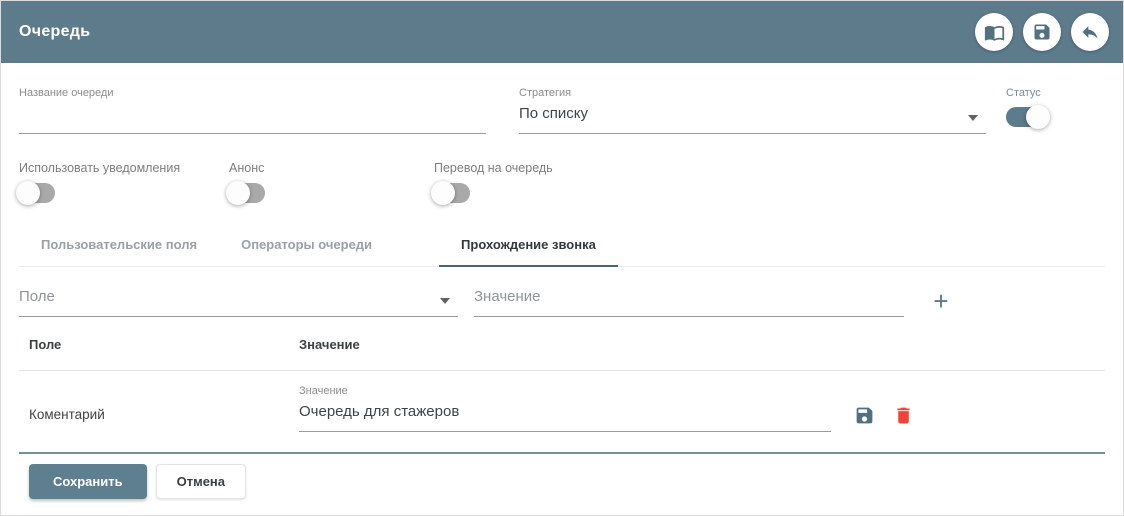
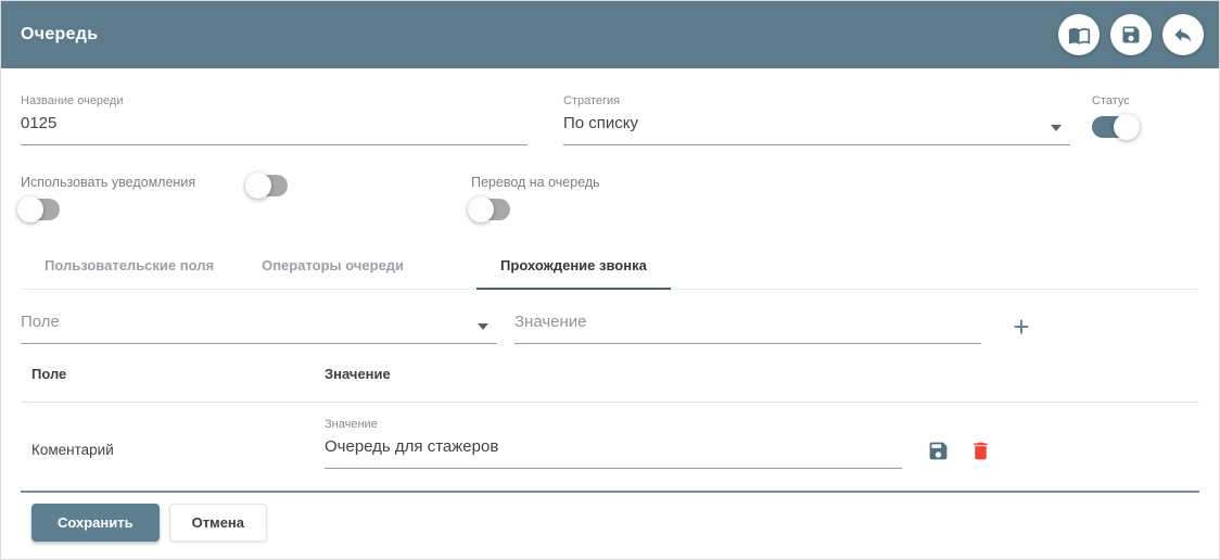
  Очередь
  Название очереди
+ 0125
  Стратегия
  По списку
  Статус
  Использовать уведомления
- Анонс
  Перевод на очередь
  Пользовательские поля
  Операторы очереди
  Прохождение звонка
  Поле
  Значение
  +
  Поле
  Значение
  Коментарий
  Значение
  Очередь для стажеров
  Сохранить
  Отмена
